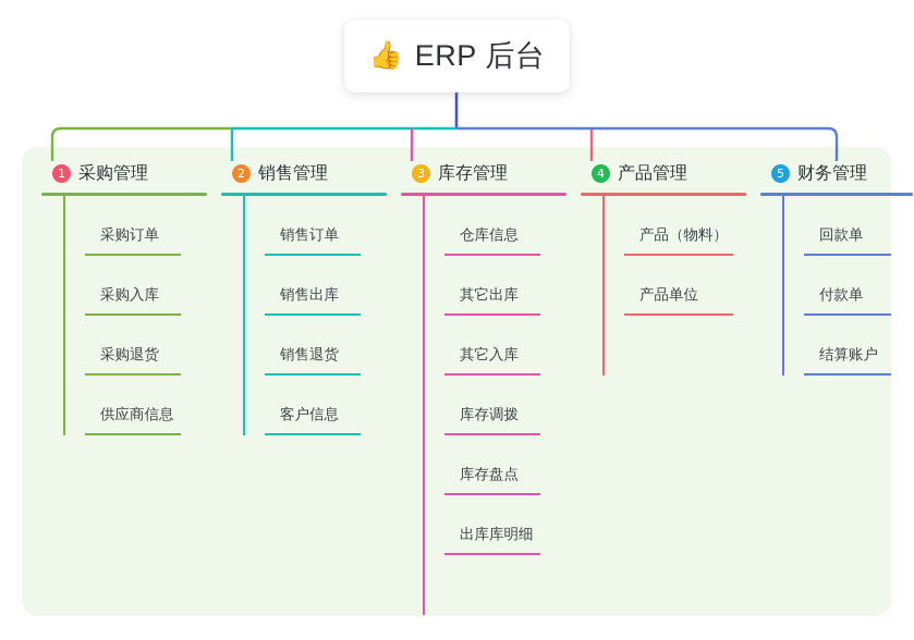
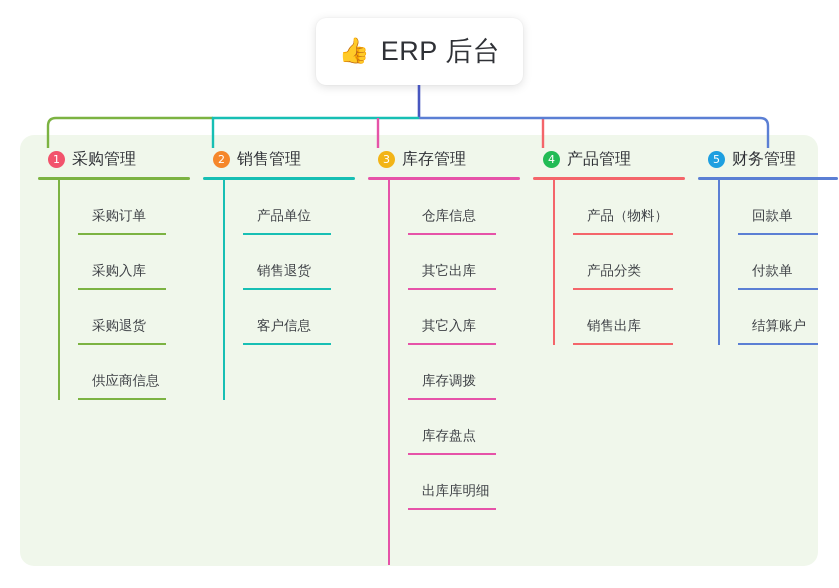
  👍
  ERP 后台
  1
  采购管理
  采购订单
  采购入库
  采购退货
  供应商信息
  2
  销售管理
- 销售订单
- 销售出库
+ 产品单位
  销售退货
  客户信息
  3
  库存管理
  仓库信息
  其它出库
  其它入库
  库存调拨
  库存盘点
  出库库明细
  4
  产品管理
  产品（物料）
+ 产品分类
- 产品单位
+ 销售出库
  5
  财务管理
  回款单
  付款单
  结算账户
